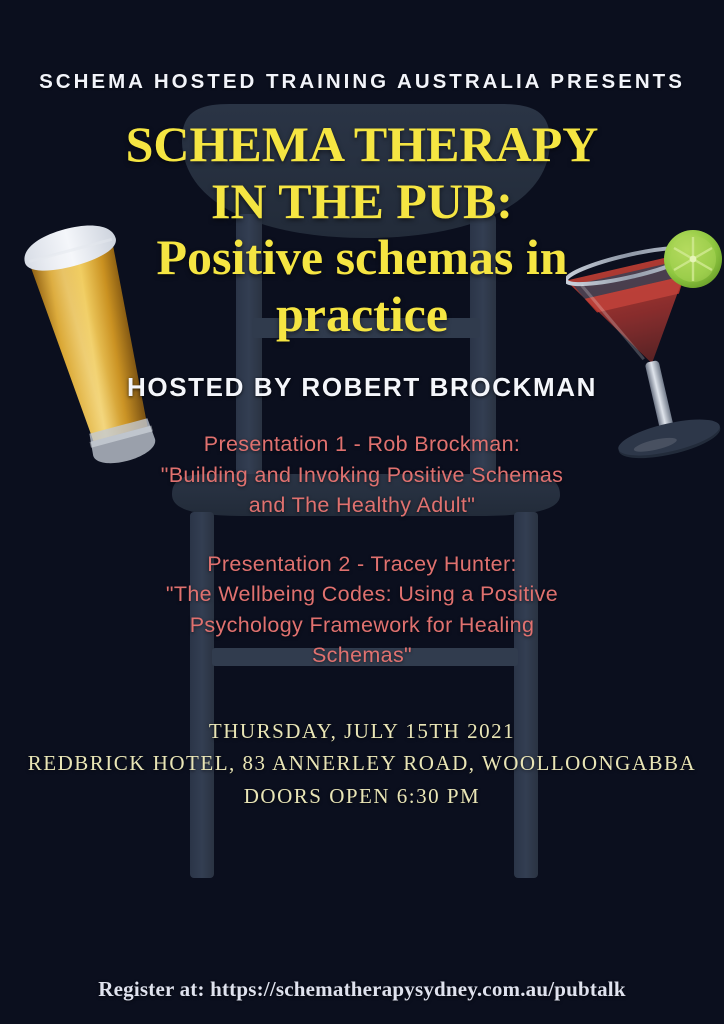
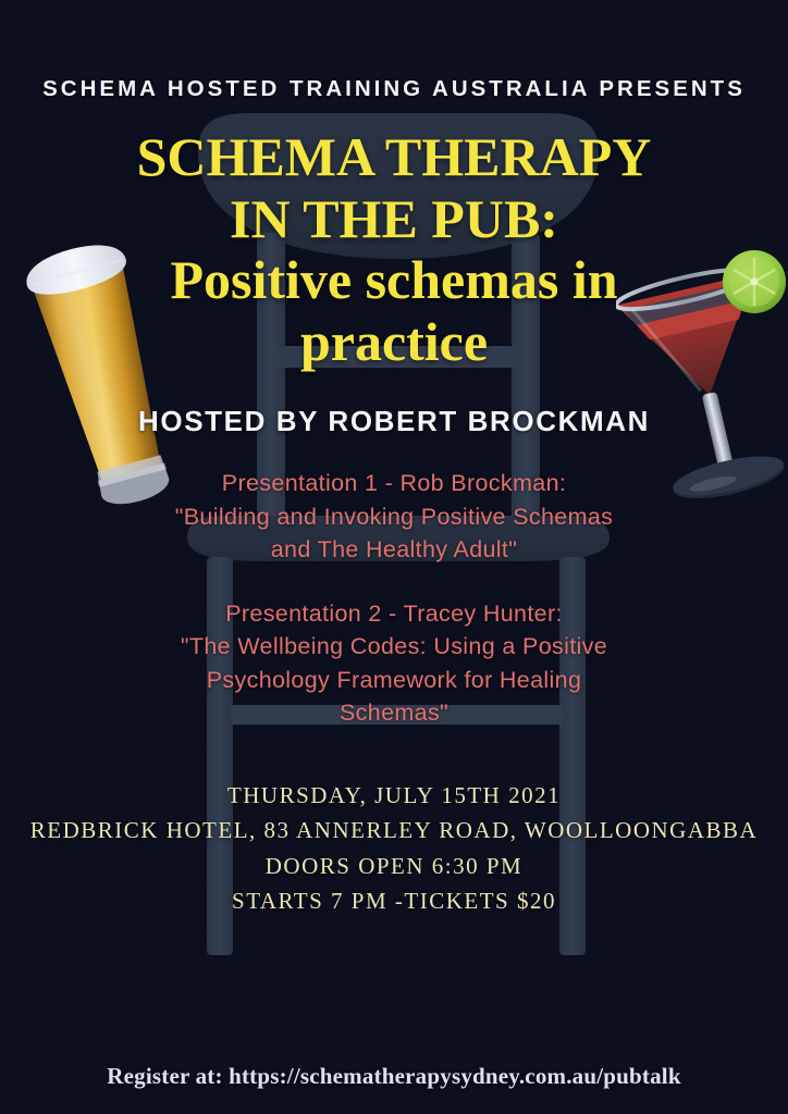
  SCHEMA HOSTED TRAINING AUSTRALIA PRESENTS
  SCHEMA THERAPY
  IN THE PUB:
  Positive schemas in
  practice
  HOSTED BY ROBERT BROCKMAN
  Presentation 1 - Rob Brockman:
  "Building and Invoking Positive Schemas
  and The Healthy Adult"
  Presentation 2 - Tracey Hunter:
  "The Wellbeing Codes: Using a Positive
  Psychology Framework for Healing
  Schemas"
  THURSDAY, JULY 15TH 2021
  REDBRICK HOTEL, 83 ANNERLEY ROAD, WOOLLOONGABBA
  DOORS OPEN 6:30 PM
+ STARTS 7 PM -TICKETS $20
  Register at: https://schematherapysydney.com.au/pubtalk
